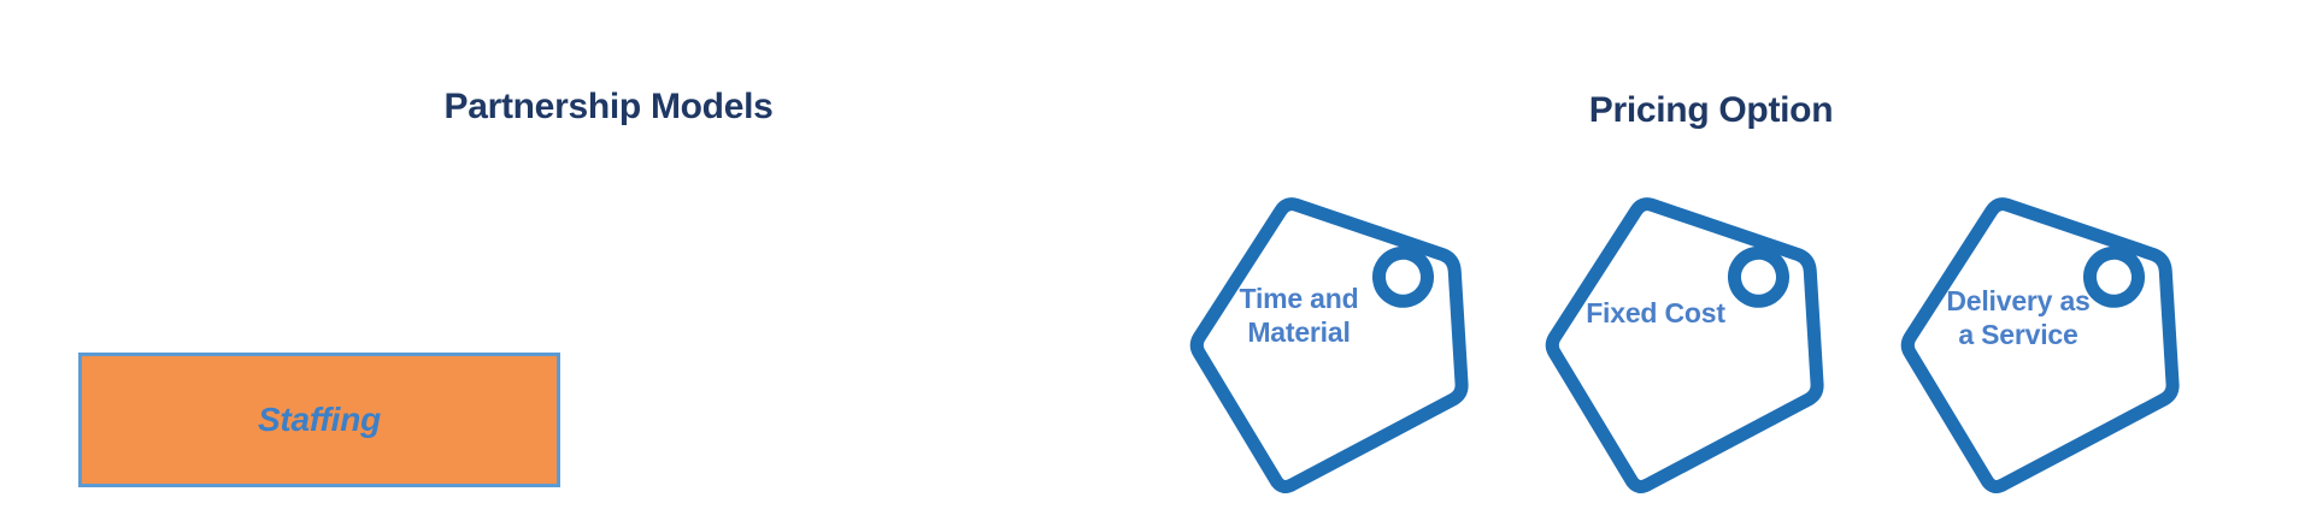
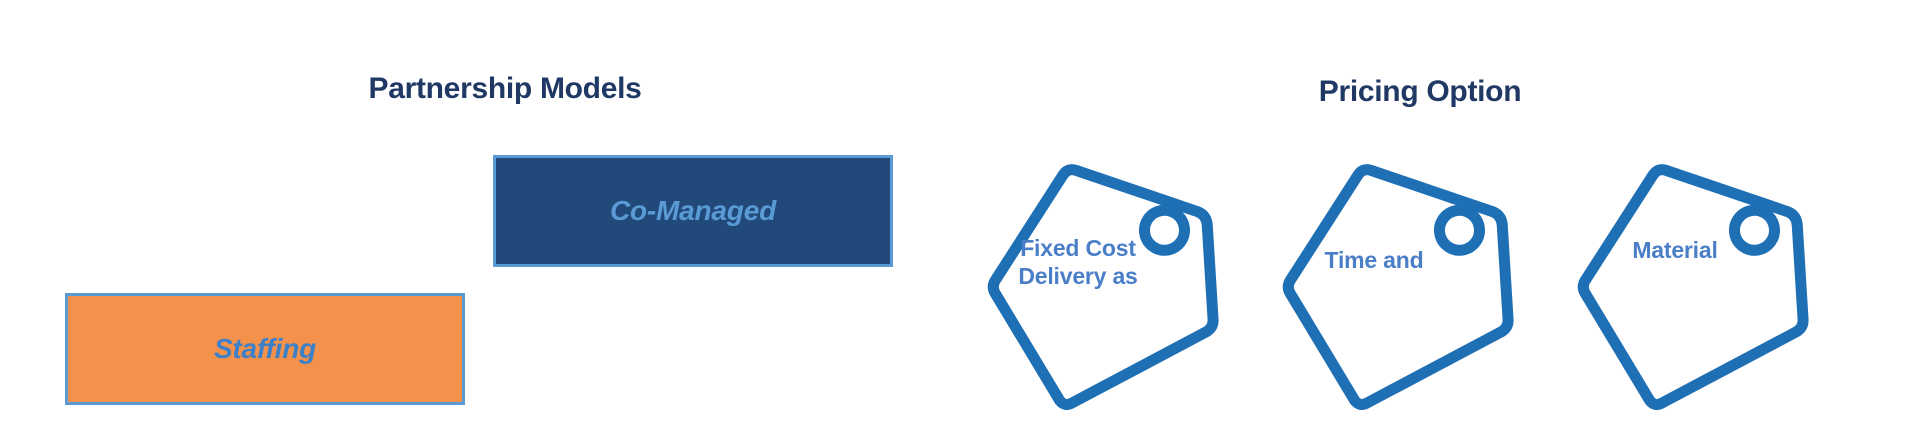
  Partnership Models
+ Co-Managed
  Staffing
  Pricing Option
- Time and
+ Fixed Cost
- Material
+ Delivery as
- Fixed Cost
+ Time and
- Delivery as
+ Material
- a Service
